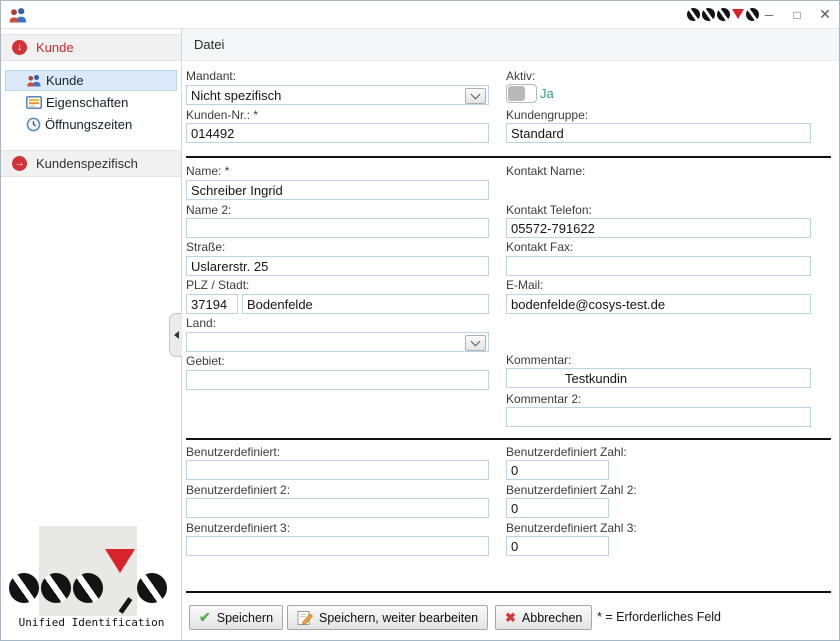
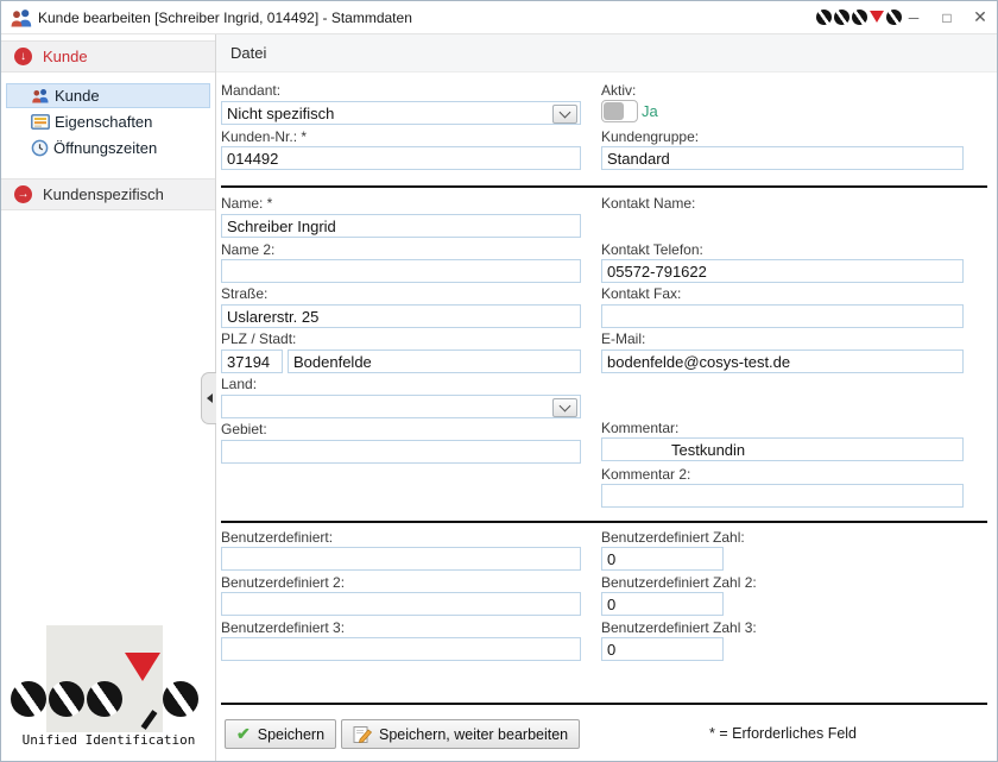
+ Kunde bearbeiten [Schreiber Ingrid, 014492] - Stammdaten
  ─
  □
  ✕
  ↓
  Kunde
  Kunde
  Eigenschaften
  Öffnungszeiten
  →
  Kundenspezifisch
  Unified Identification
  Datei
  Mandant:
  Nicht spezifisch
  Aktiv:
  Ja
  Kunden-Nr.: *
  014492
  Kundengruppe:
  Standard
  Name: *
  Schreiber Ingrid
  Kontakt Name:
  Name 2:
  Kontakt Telefon:
  05572-791622
  Straße:
  Uslarerstr. 25
  Kontakt Fax:
  PLZ / Stadt:
  37194
  Bodenfelde
  E-Mail:
  bodenfelde@cosys-test.de
  Land:
  Gebiet:
  Kommentar:
  Testkundin
  Kommentar 2:
  Benutzerdefiniert:
  Benutzerdefiniert Zahl:
  0
  Benutzerdefiniert 2:
  Benutzerdefiniert Zahl 2:
  0
  Benutzerdefiniert 3:
  Benutzerdefiniert Zahl 3:
  0
  ✔
  Speichern
  Speichern, weiter bearbeiten
- ✖
- Abbrechen
  * = Erforderliches Feld
